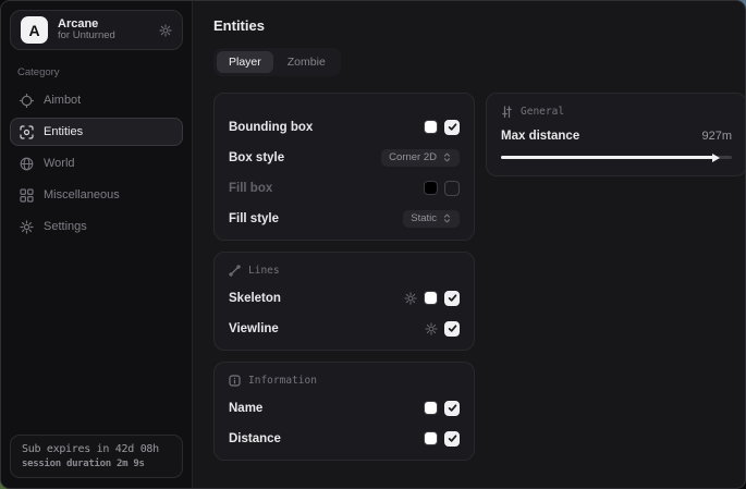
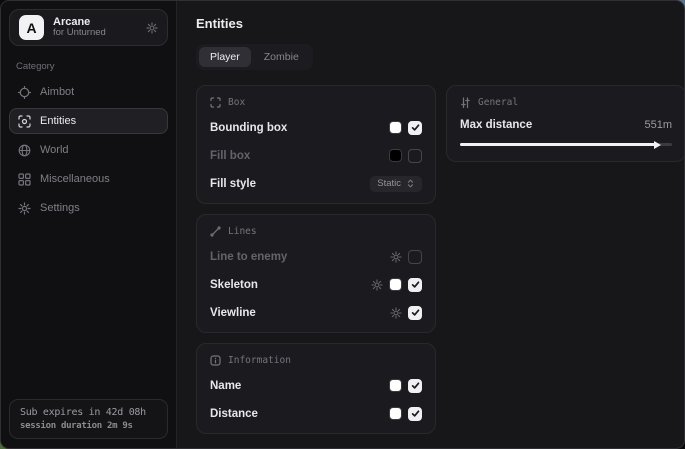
  A
  Arcane
  for Unturned
  Category
  Aimbot
  Entities
  World
  Miscellaneous
  Settings
  Sub expires in 42d 08h
  session duration 2m 9s
  Entities
  Player
  Zombie
+ Box
  Bounding box
- Box style
- Corner 2D
  Fill box
  Fill style
  Static
  Lines
+ Line to enemy
  Skeleton
  Viewline
  Information
  Name
  Distance
  General
  Max distance
- 927m
+ 551m
